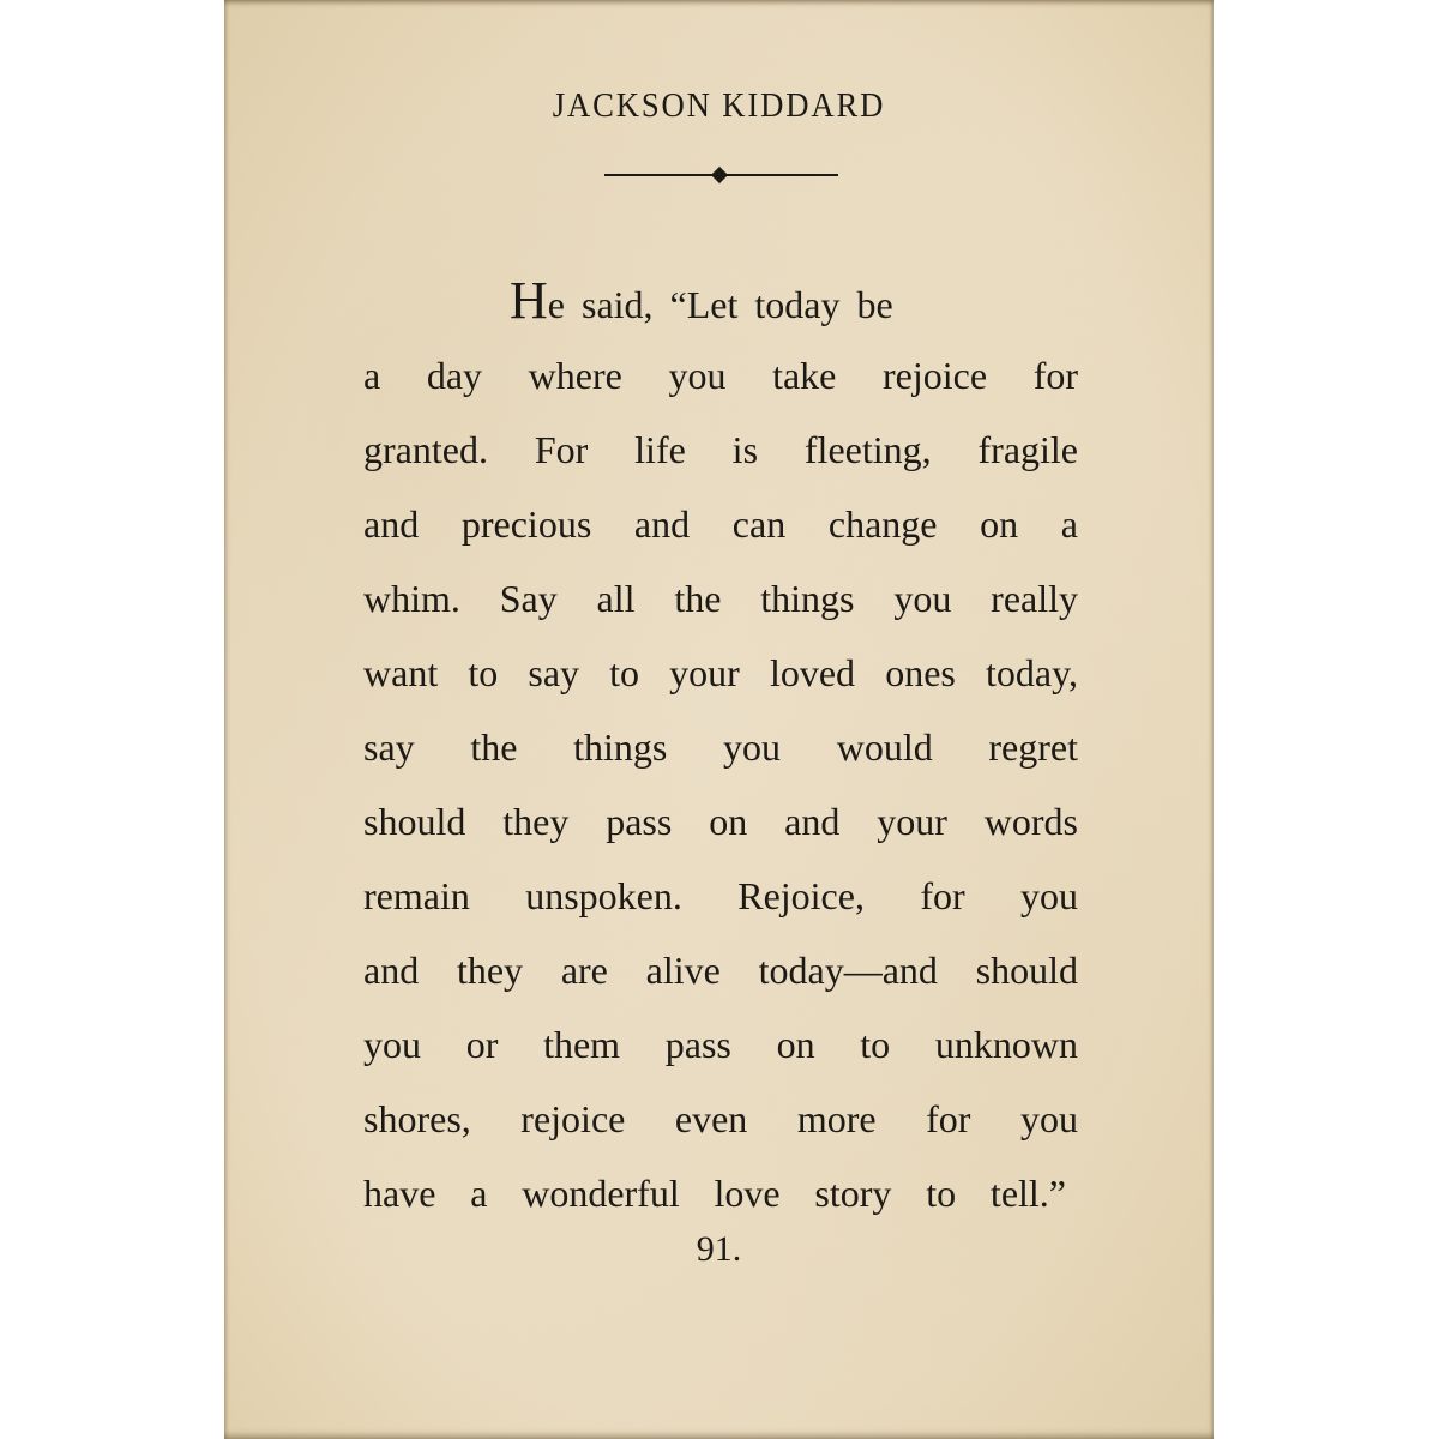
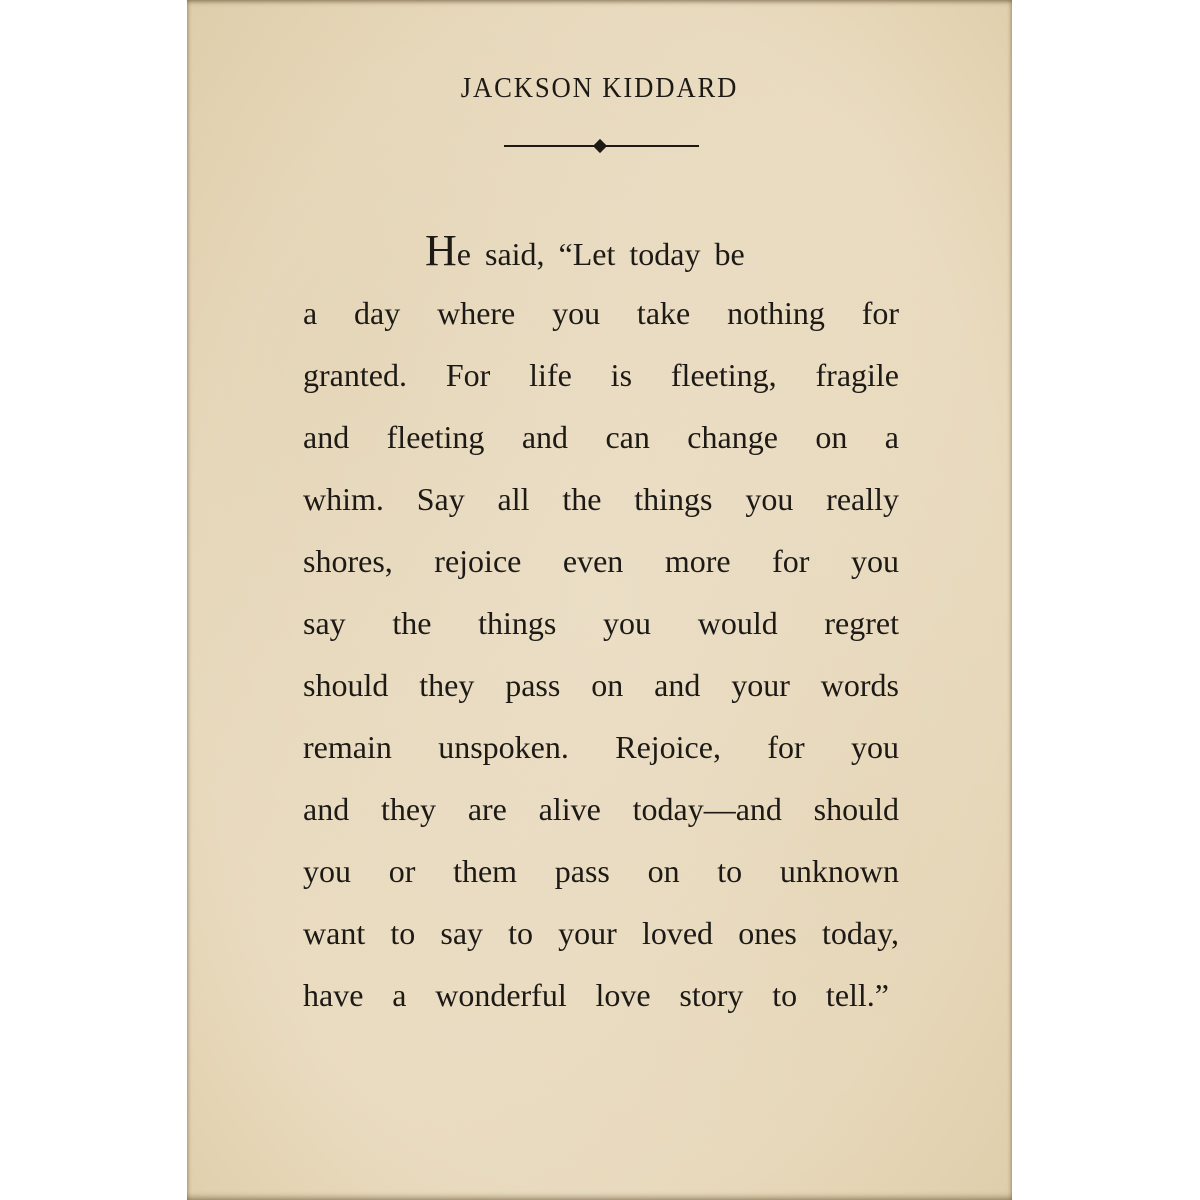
  JACKSON KIDDARD
  He said, “Let today be
- a day where you take rejoice for
+ a day where you take nothing for
  granted. For life is fleeting, fragile
- and precious and can change on a
+ and fleeting and can change on a
  whim. Say all the things you really
- want to say to your loved ones today,
+ shores, rejoice even more for you
  say the things you would regret
  should they pass on and your words
  remain unspoken. Rejoice, for you
  and they are alive today—and should
  you or them pass on to unknown
- shores, rejoice even more for you
+ want to say to your loved ones today,
  have a wonderful love story to tell.”
- 91.
